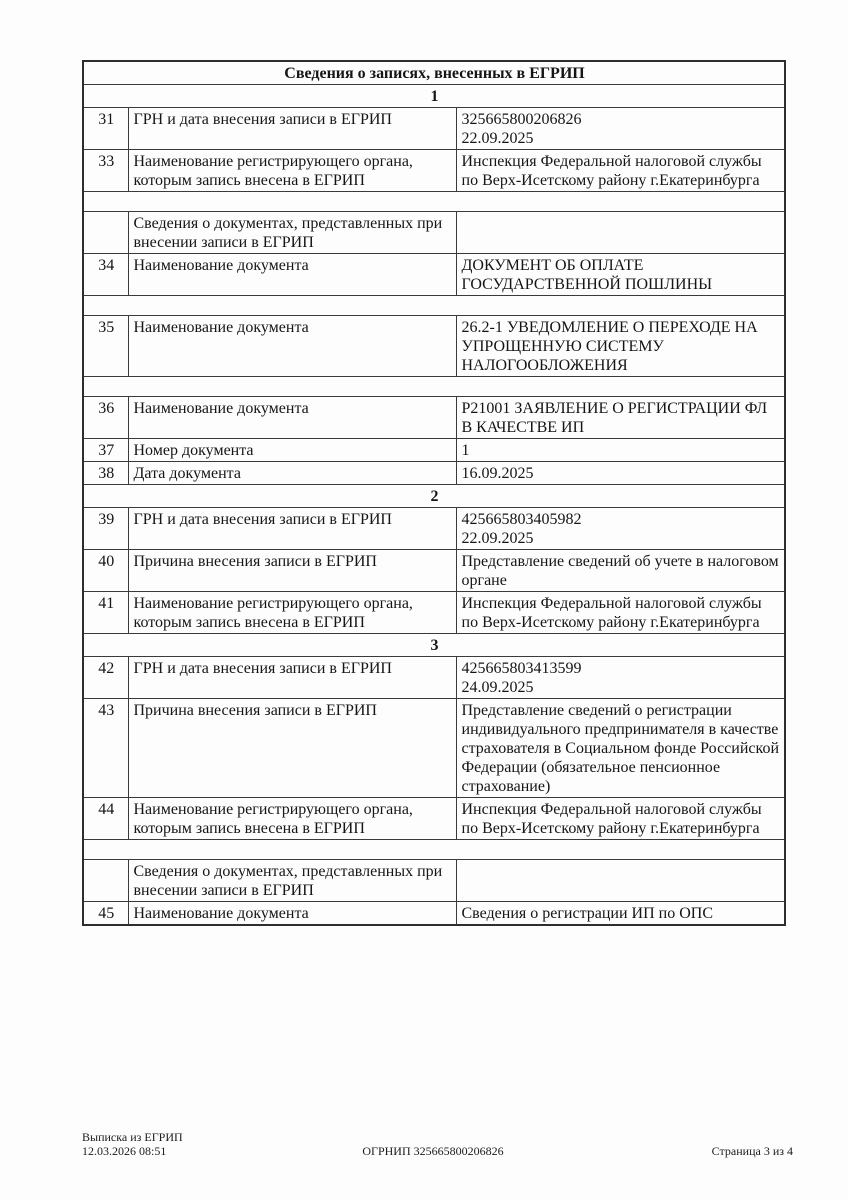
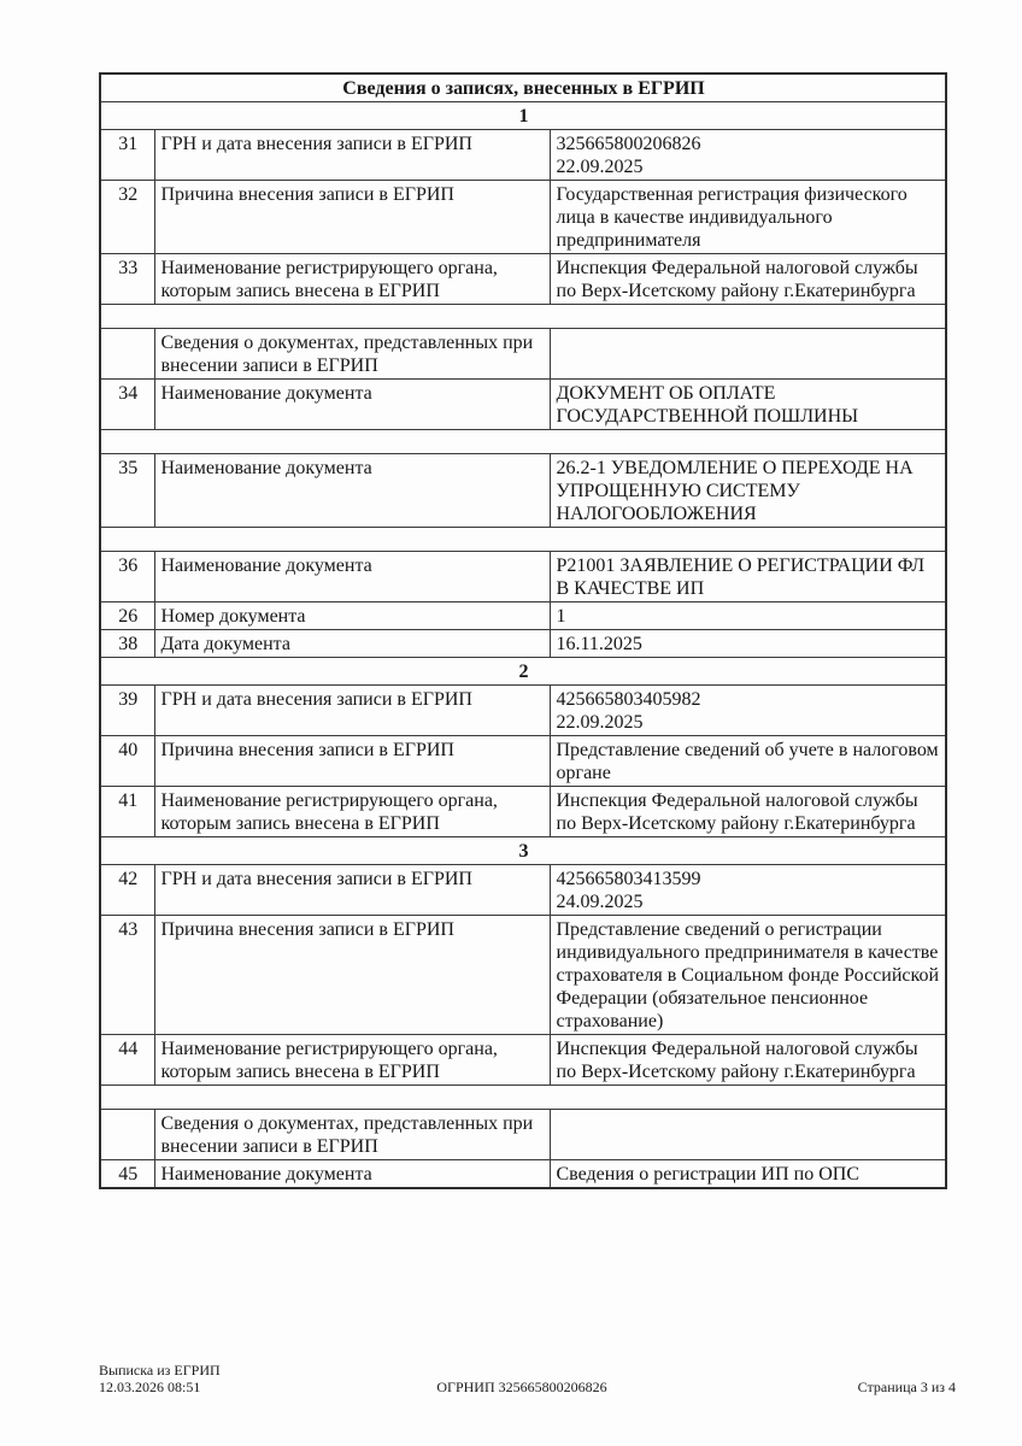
  Сведения о записях, внесенных в ЕГРИП
  1
  31	ГРН и дата внесения записи в ЕГРИП	325665800206826 22.09.2025
+ 32	Причина внесения записи в ЕГРИП	Государственная регистрация физического лица в качестве индивидуального предпринимателя
  33	Наименование регистрирующего органа, которым запись внесена в ЕГРИП	Инспекция Федеральной налоговой службы по Верх-Исетскому району г.Екатеринбурга
  	Сведения о документах, представленных при внесении записи в ЕГРИП
  34	Наименование документа	ДОКУМЕНТ ОБ ОПЛАТЕ ГОСУДАРСТВЕННОЙ ПОШЛИНЫ
  35	Наименование документа	26.2-1 УВЕДОМЛЕНИЕ О ПЕРЕХОДЕ НА УПРОЩЕННУЮ СИСТЕМУ НАЛОГООБЛОЖЕНИЯ
  36	Наименование документа	Р21001 ЗАЯВЛЕНИЕ О РЕГИСТРАЦИИ ФЛ В КАЧЕСТВЕ ИП
- 37	Номер документа	1
+ 26	Номер документа	1
- 38	Дата документа	16.09.2025
+ 38	Дата документа	16.11.2025
  2
  39	ГРН и дата внесения записи в ЕГРИП	425665803405982 22.09.2025
  40	Причина внесения записи в ЕГРИП	Представление сведений об учете в налоговом органе
  41	Наименование регистрирующего органа, которым запись внесена в ЕГРИП	Инспекция Федеральной налоговой службы по Верх-Исетскому району г.Екатеринбурга
  3
  42	ГРН и дата внесения записи в ЕГРИП	425665803413599 24.09.2025
  43	Причина внесения записи в ЕГРИП	Представление сведений о регистрации индивидуального предпринимателя в качестве страхователя в Социальном фонде Российской Федерации (обязательное пенсионное страхование)
  44	Наименование регистрирующего органа, которым запись внесена в ЕГРИП	Инспекция Федеральной налоговой службы по Верх-Исетскому району г.Екатеринбурга
  	Сведения о документах, представленных при внесении записи в ЕГРИП
  45	Наименование документа	Сведения о регистрации ИП по ОПС
  Выписка из ЕГРИП
  12.03.2026 08:51
  ОГРНИП 325665800206826
  Страница 3 из 4
